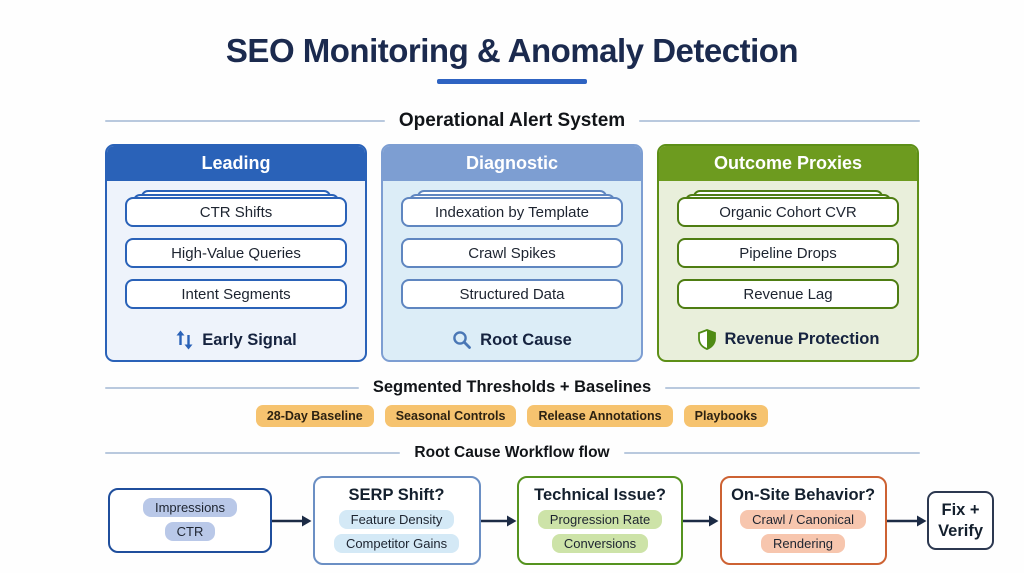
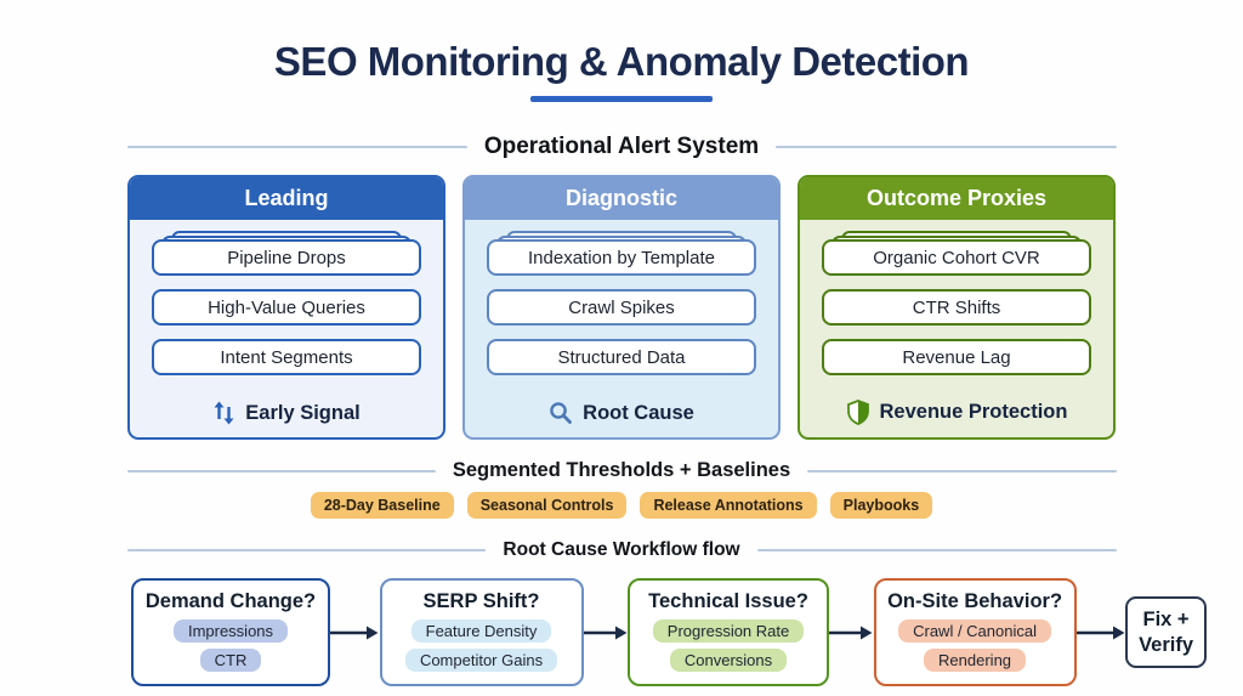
  SEO Monitoring & Anomaly Detection
  Operational Alert System
  Leading
- CTR Shifts
+ Pipeline Drops
  High-Value Queries
  Intent Segments
  Early Signal
  Diagnostic
  Indexation by Template
  Crawl Spikes
  Structured Data
  Root Cause
  Outcome Proxies
  Organic Cohort CVR
- Pipeline Drops
+ CTR Shifts
  Revenue Lag
  Revenue Protection
  Segmented Thresholds + Baselines
  28-Day Baseline
  Seasonal Controls
  Release Annotations
  Playbooks
  Root Cause Workflow flow
+ Demand Change?
  Impressions
  CTR
  SERP Shift?
  Feature Density
  Competitor Gains
  Technical Issue?
  Progression Rate
  Conversions
  On-Site Behavior?
  Crawl / Canonical
  Rendering
  Fix +
  Verify
